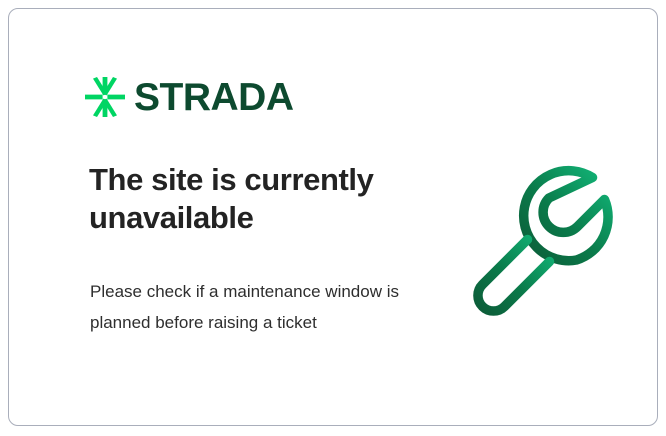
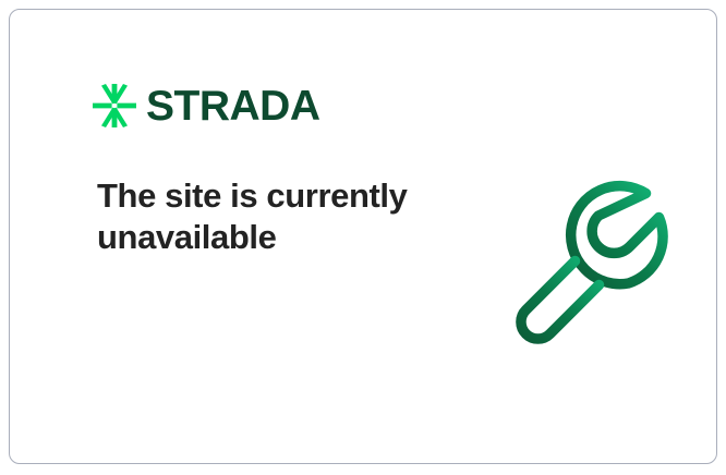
  STRADA
  The site is currently unavailable
- Please check if a maintenance window is planned before raising a ticket
